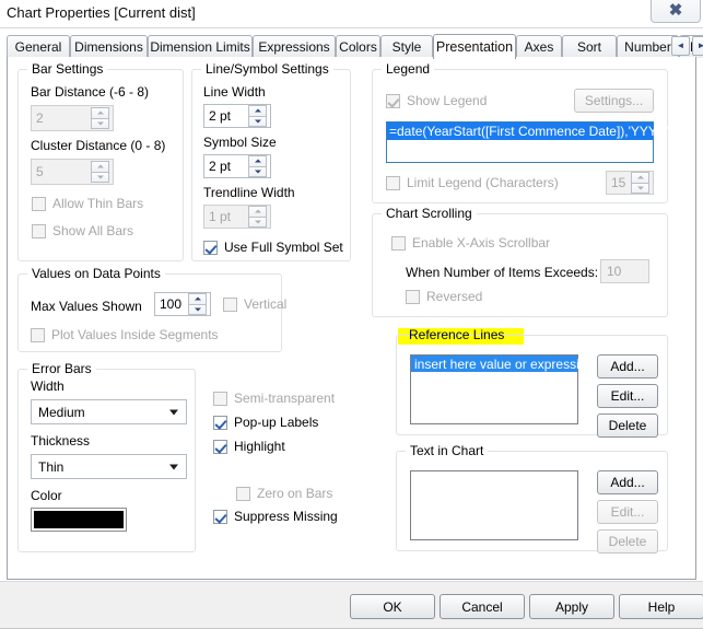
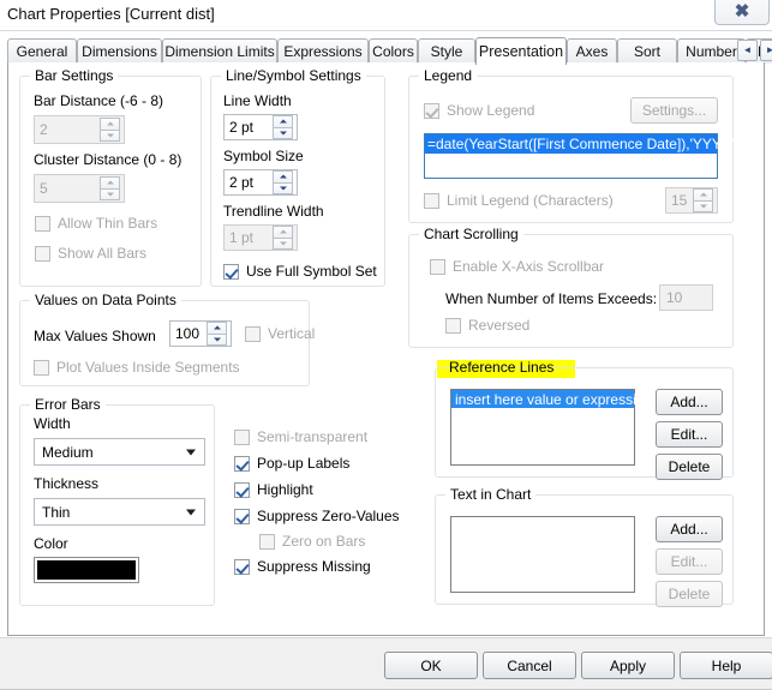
  Chart Properties [Current dist]
  ✖
  General
  Dimensions
  Dimension Limits
  Expressions
  Colors
  Style
  Presentation
  Axes
  Sort
  Number
  ◄
  ►
  Bar Settings
  Bar Distance (-6 - 8)
  2
  Cluster Distance (0 - 8)
  5
  Allow Thin Bars
  Show All Bars
  Line/Symbol Settings
  Line Width
  2 pt
  Symbol Size
  2 pt
  Trendline Width
  1 pt
  Use Full Symbol Set
  Values on Data Points
  Max Values Shown
  100
  Vertical
  Plot Values Inside Segments
  Error Bars
  Width
  Medium
  Thickness
  Thin
  Color
  Semi-transparent
  Pop-up Labels
  Highlight
+ Suppress Zero-Values
  Zero on Bars
  Suppress Missing
  Legend
  Show Legend
  Settings...
  =date(YearStart([First Commence Date]),'YYYY')
  Limit Legend (Characters)
  15
  Chart Scrolling
  Enable X-Axis Scrollbar
  When Number of Items Exceeds:
  10
  Reversed
  Reference Lines
  insert here value or expression
  Add...
  Edit...
  Delete
  Text in Chart
  Add...
  Edit...
  Delete
  OK
  Cancel
  Apply
  Help
